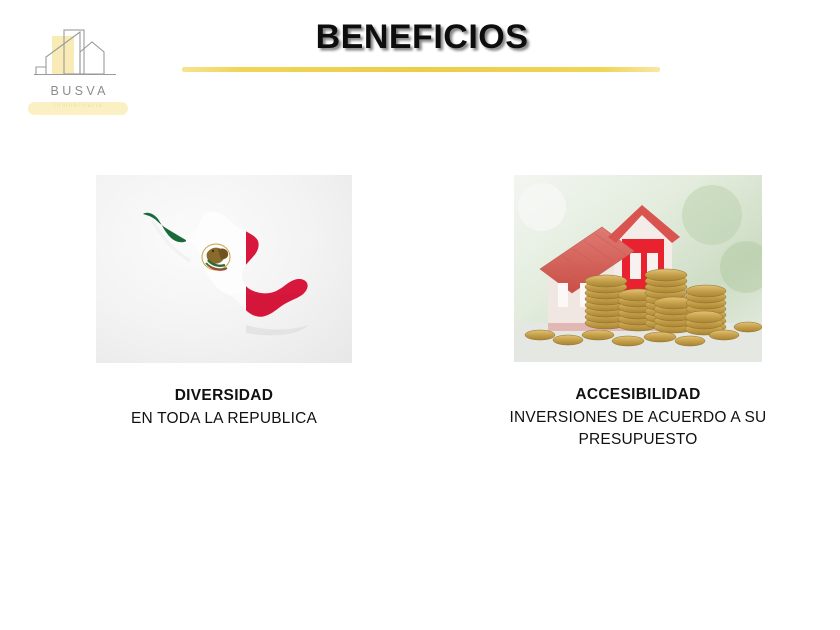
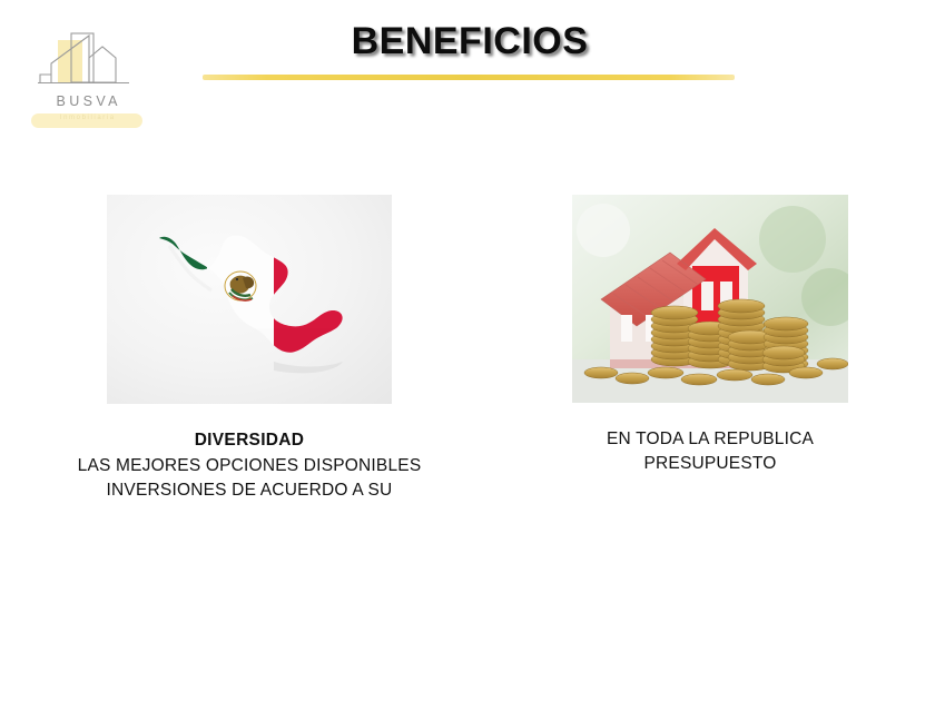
  BUSVA
  BENEFICIOS
  DIVERSIDAD
+ LAS MEJORES OPCIONES DISPONIBLES
- EN TODA LA REPUBLICA
+ INVERSIONES DE ACUERDO A SU
- ACCESIBILIDAD
- INVERSIONES DE ACUERDO A SU
+ EN TODA LA REPUBLICA
  PRESUPUESTO
